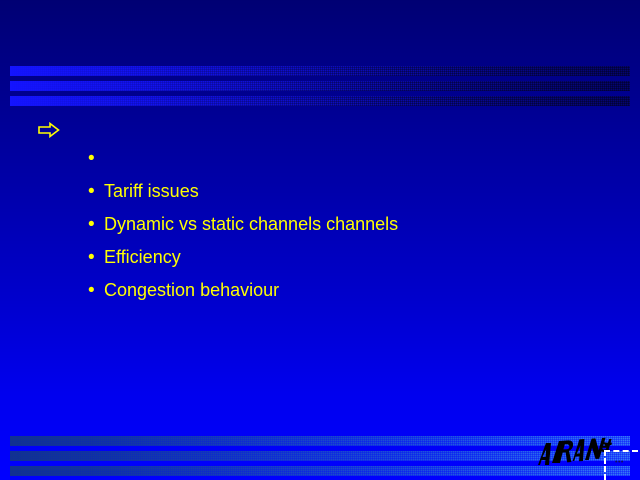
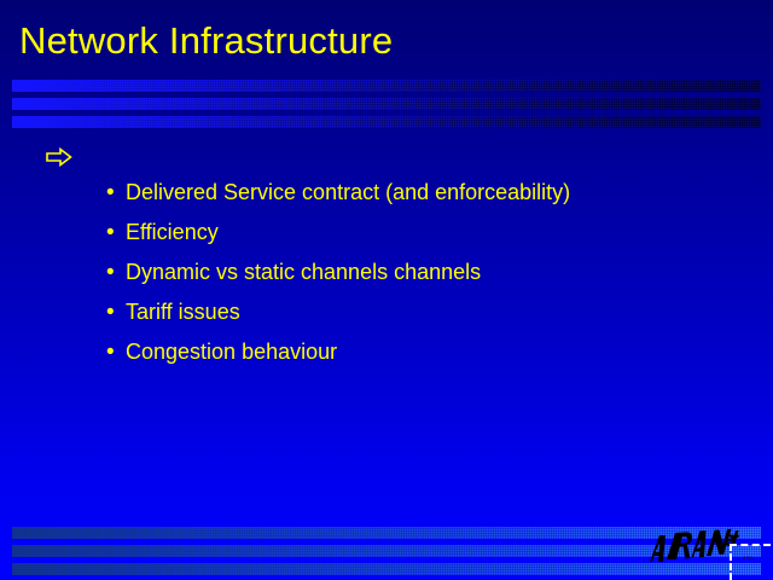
+ Network Infrastructure
  •
+ Delivered Service contract (and enforceability)
  •
- Tariff issues
+ Efficiency
  •
  Dynamic vs static channels channels
  •
- Efficiency
+ Tariff issues
  •
  Congestion behaviour
